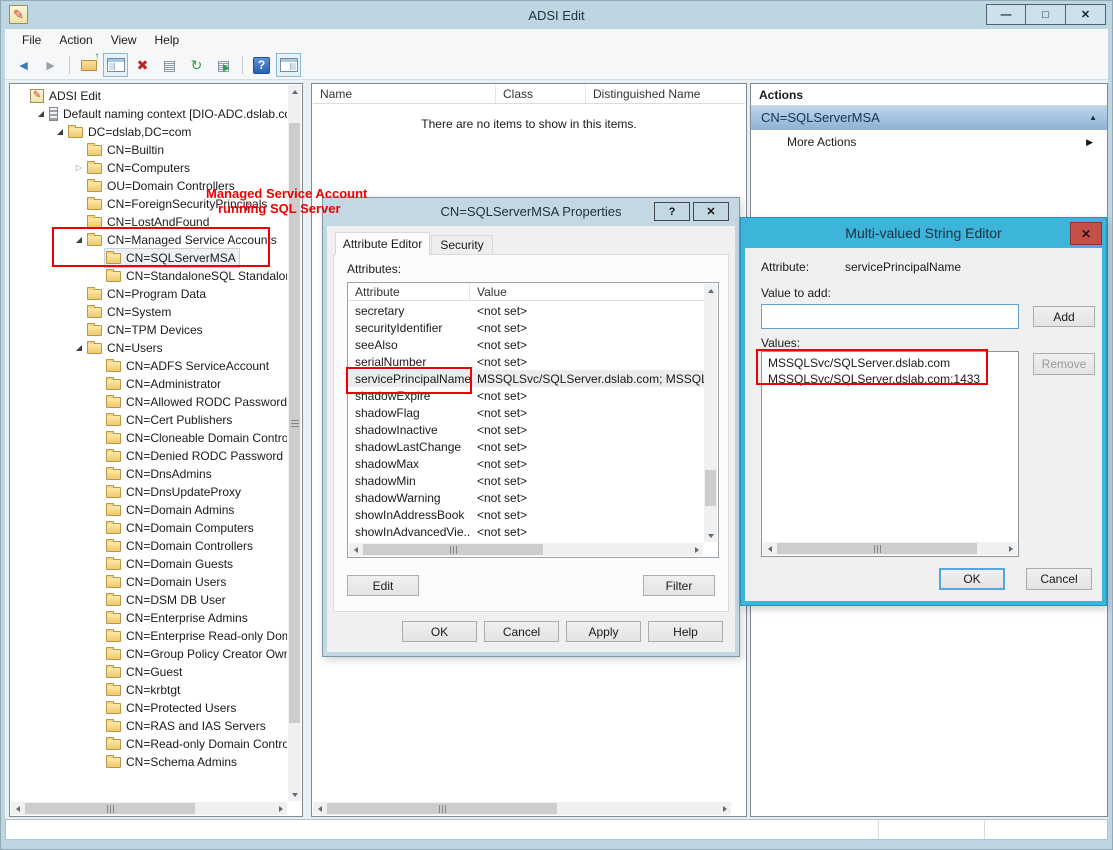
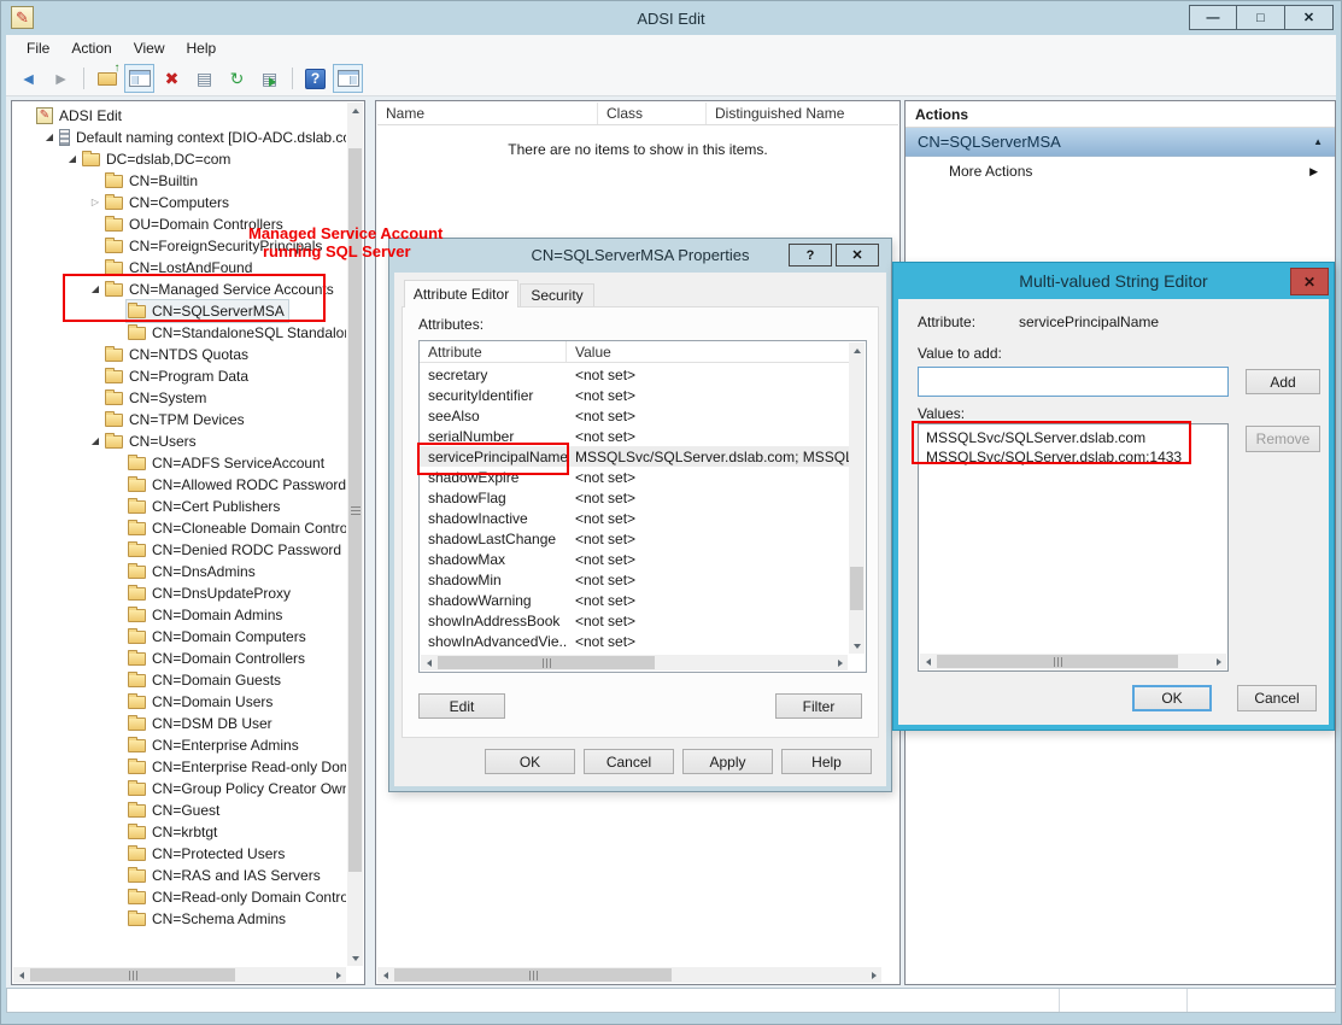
  ✎
  ADSI Edit
  —
  □
  ✕
  File
  Action
  View
  Help
  ◄
  ►
  ✖
  ▤
  ↻
  ▤
  ?
  ADSI Edit
  Default naming context [DIO-ADC.dslab.c
  DC=dslab,DC=com
  CN=Builtin
  CN=Computers
  OU=Domain Controllers
  CN=ForeignSecurityPrincipals
  CN=LostAndFound
  CN=Managed Service Accounts
  CN=SQLServerMSA
  CN=StandaloneSQL Standalo
+ CN=NTDS Quotas
  CN=Program Data
  CN=System
  CN=TPM Devices
  CN=Users
  CN=ADFS ServiceAccount
- CN=Administrator
  CN=Allowed RODC Password
  CN=Cert Publishers
  CN=Cloneable Domain Contro
  CN=Denied RODC Password
  CN=DnsAdmins
  CN=DnsUpdateProxy
  CN=Domain Admins
  CN=Domain Computers
  CN=Domain Controllers
  CN=Domain Guests
  CN=Domain Users
  CN=DSM DB User
  CN=Enterprise Admins
  CN=Enterprise Read-only Dom
  CN=Group Policy Creator Ow
  CN=Guest
  CN=krbtgt
  CN=Protected Users
  CN=RAS and IAS Servers
  CN=Read-only Domain Contro
  CN=Schema Admins
  Name
  Class
  Distinguished Name
  There are no items to show in this items.
  Actions
  CN=SQLServerMSA
  ▲
  More Actions
  ▶
  CN=SQLServerMSA Properties
  ?
  ✕
  Attribute Editor
  Security
  Attributes:
  Attribute
  Value
  secretary
  <not set>
  securityIdentifier
  <not set>
  seeAlso
  <not set>
  serialNumber
  <not set>
  servicePrincipalName
  MSSQLSvc/SQLServer.dslab.com; MSSQ
  shadowExpire
  <not set>
  shadowFlag
  <not set>
  shadowInactive
  <not set>
  shadowLastChange
  <not set>
  shadowMax
  <not set>
  shadowMin
  <not set>
  shadowWarning
  <not set>
  showInAddressBook
  <not set>
  showInAdvancedVie..
  <not set>
  Edit
  Filter
  OK
  Cancel
  Apply
  Help
  Multi-valued String Editor
  ✕
  Attribute:
  servicePrincipalName
  Value to add:
  Add
  Values:
  MSSQLSvc/SQLServer.dslab.com
  MSSQLSvc/SQLServer.dslab.com:1433
  Remove
  OK
  Cancel
  Managed Service Account
  running SQL Server
